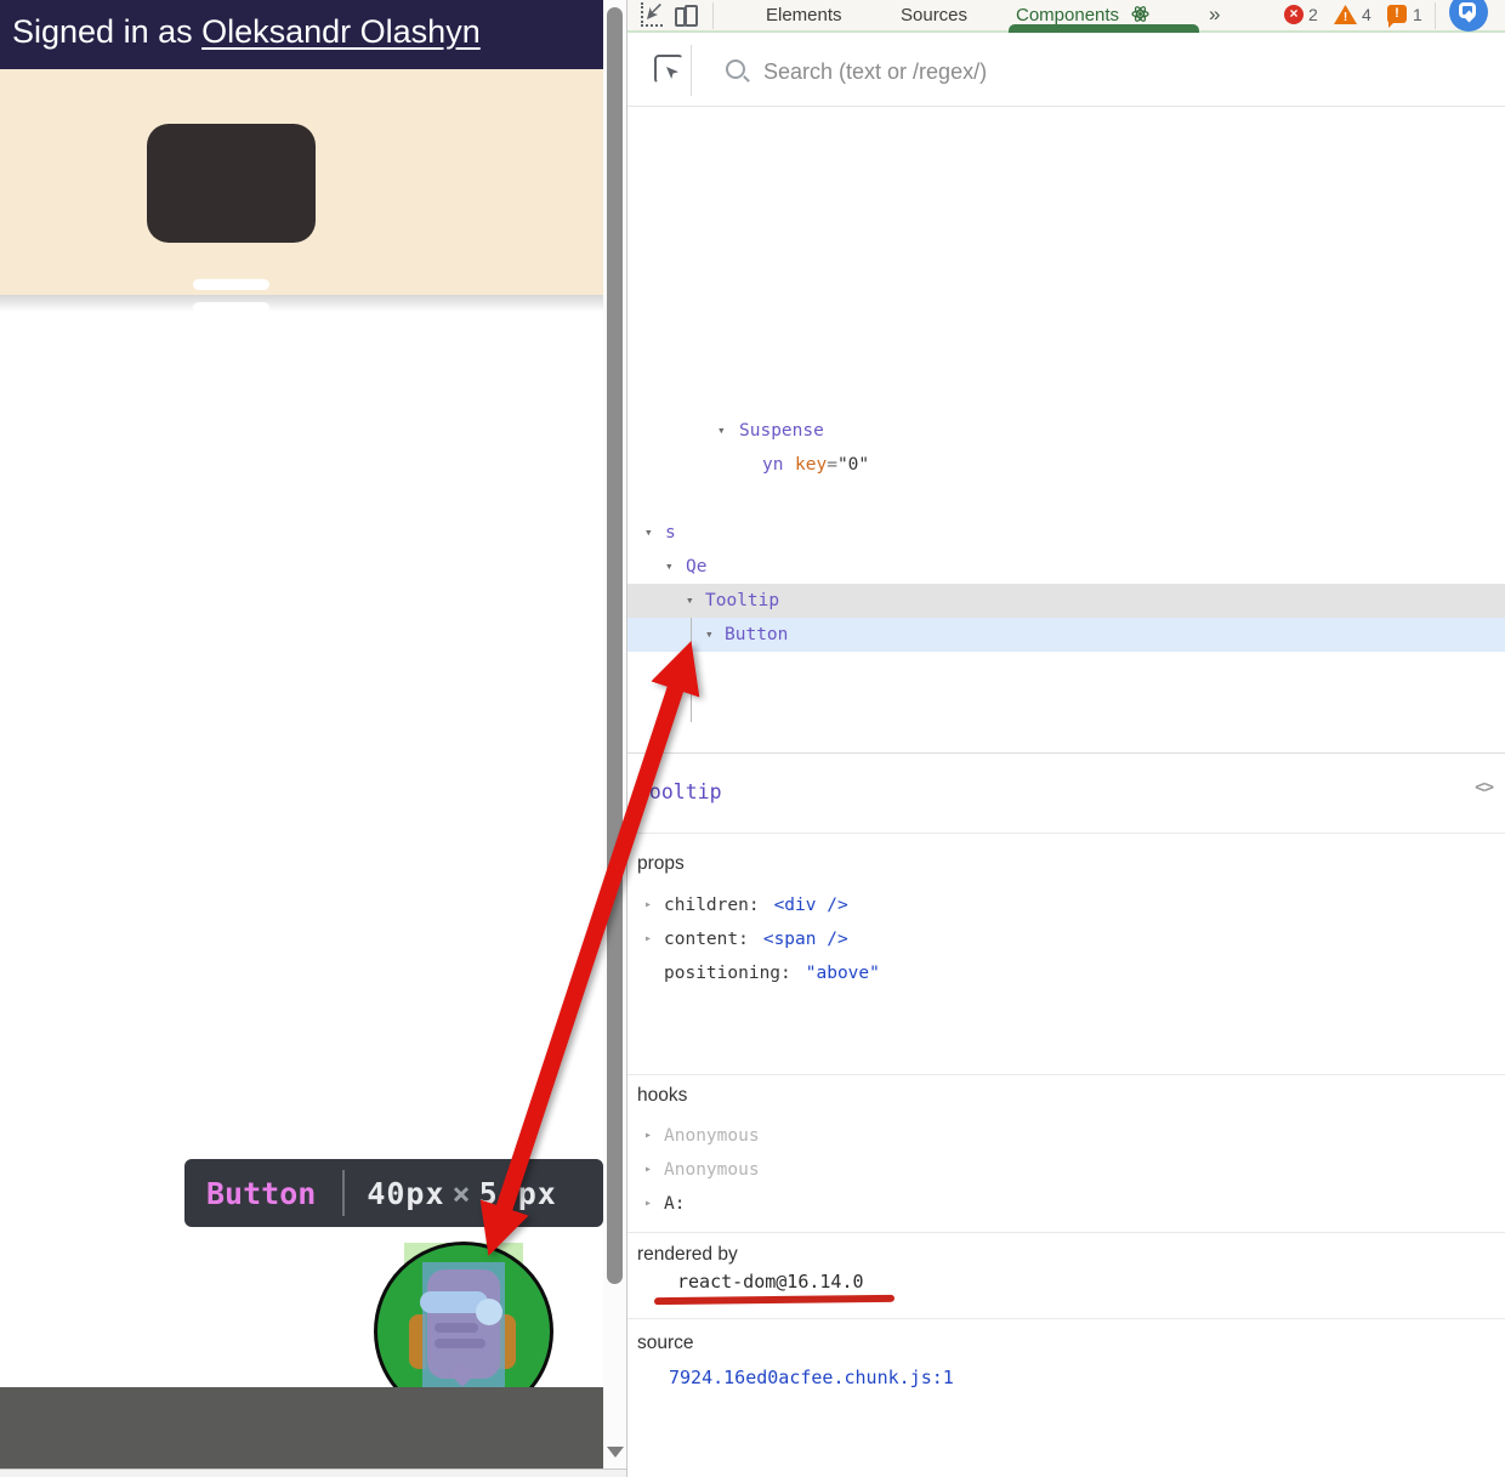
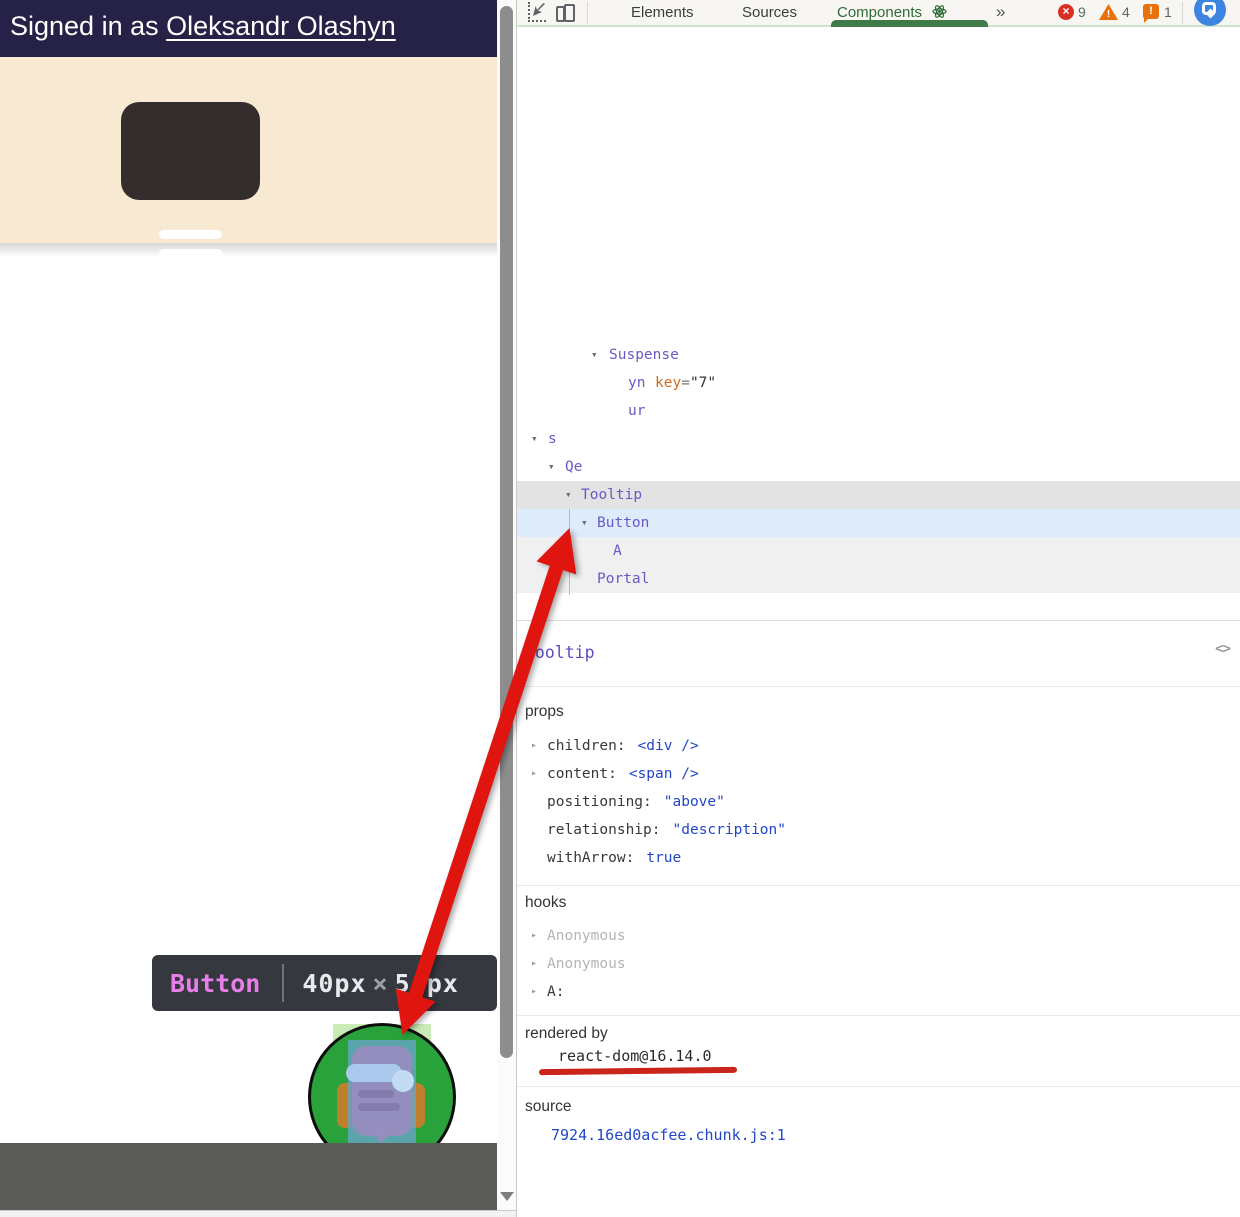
  Signed in as Oleksandr Olashyn
  Button
  40px × 5px
  Elements
  Sources
  Components
  »
  ×
- 2
+ 9
  !
  4
  !
  1
- Search (text or /regex/)
  ▾
  Suspense
  yn
- key="0"
+ key="7"
+ ur
  ▾
  s
  ▾
  Qe
  ▾
  Tooltip
  ▾
  Button
+ A
+ Portal
  ooltip
  <>
  props
  ▸
  children: <div />
  ▸
  content: <span />
  positioning: "above"
+ relationship: "description"
+ withArrow: true
  hooks
  ▸
  Anonymous
  ▸
  Anonymous
  ▸
  A:
  rendered by
  react-dom@16.14.0
  source
  7924.16ed0acfee.chunk.js:1
